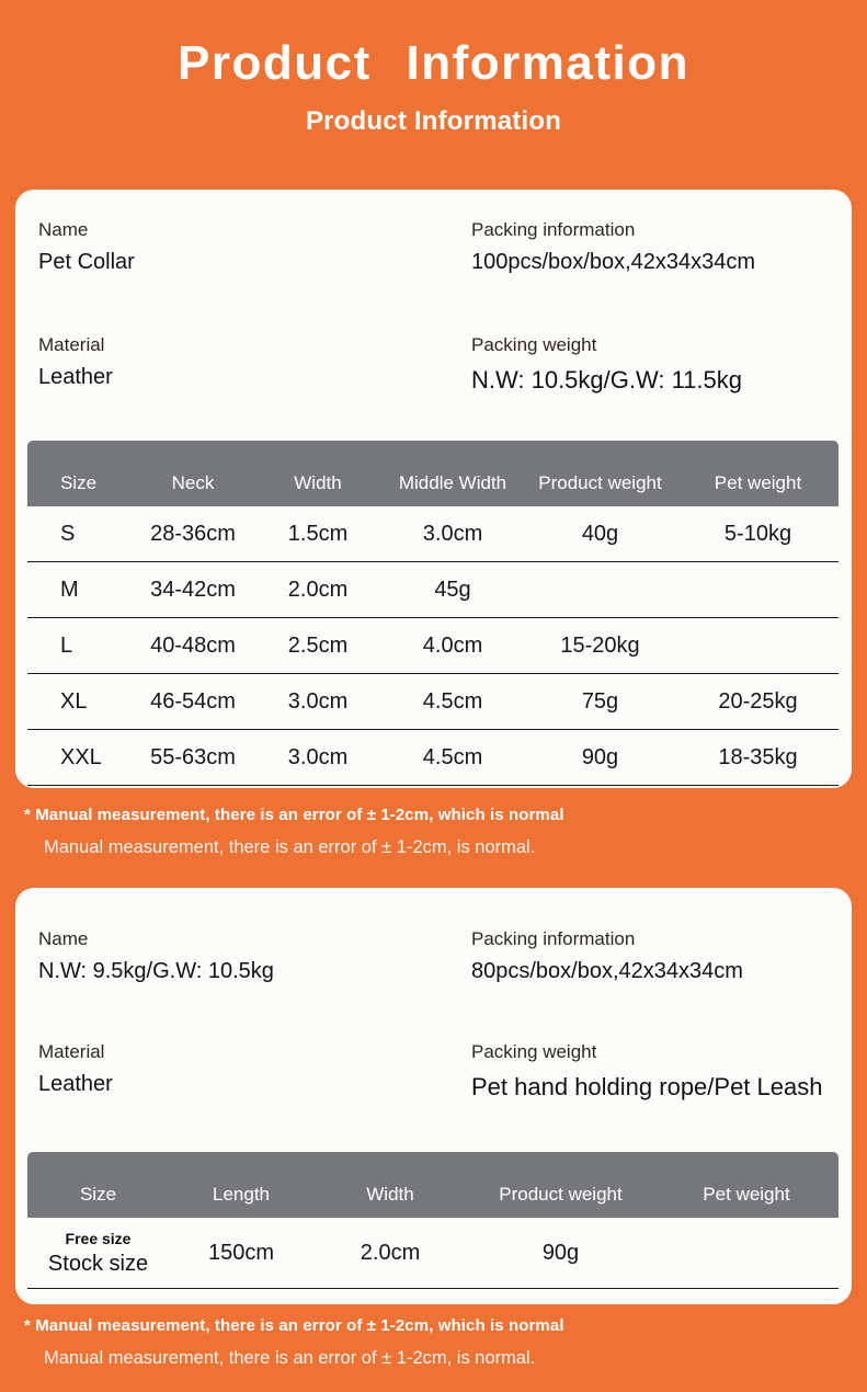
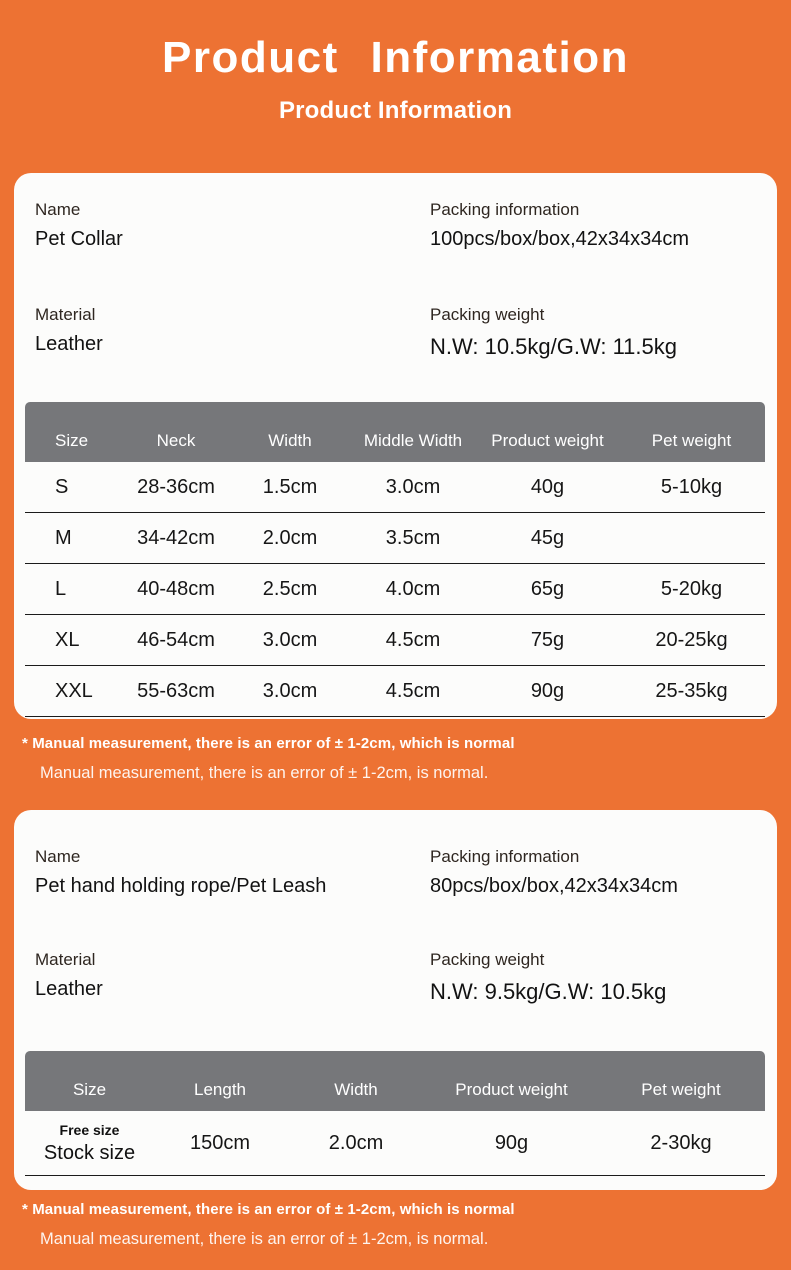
  Product Information
  Product Information
  Name
  Pet Collar
  Packing information
  100pcs/box/box,42x34x34cm
  Material
  Leather
  Packing weight
  N.W: 10.5kg/G.W: 11.5kg
  Size
  Neck
  Width
  Middle Width
  Product weight
  Pet weight
  S
  28-36cm
  1.5cm
  3.0cm
  40g
  5-10kg
  M
  34-42cm
  2.0cm
+ 3.5cm
  45g
  L
  40-48cm
  2.5cm
  4.0cm
+ 65g
- 15-20kg
+ 5-20kg
  XL
  46-54cm
  3.0cm
  4.5cm
  75g
  20-25kg
  XXL
  55-63cm
  3.0cm
  4.5cm
  90g
- 18-35kg
+ 25-35kg
  * Manual measurement, there is an error of ± 1-2cm, which is normal
  Manual measurement, there is an error of ± 1-2cm, is normal.
  Name
- N.W: 9.5kg/G.W: 10.5kg
+ Pet hand holding rope/Pet Leash
  Packing information
  80pcs/box/box,42x34x34cm
  Material
  Leather
  Packing weight
- Pet hand holding rope/Pet Leash
+ N.W: 9.5kg/G.W: 10.5kg
  Size
  Length
  Width
  Product weight
  Pet weight
  Free size
  Stock size
  150cm
  2.0cm
  90g
+ 2-30kg
  * Manual measurement, there is an error of ± 1-2cm, which is normal
  Manual measurement, there is an error of ± 1-2cm, is normal.
